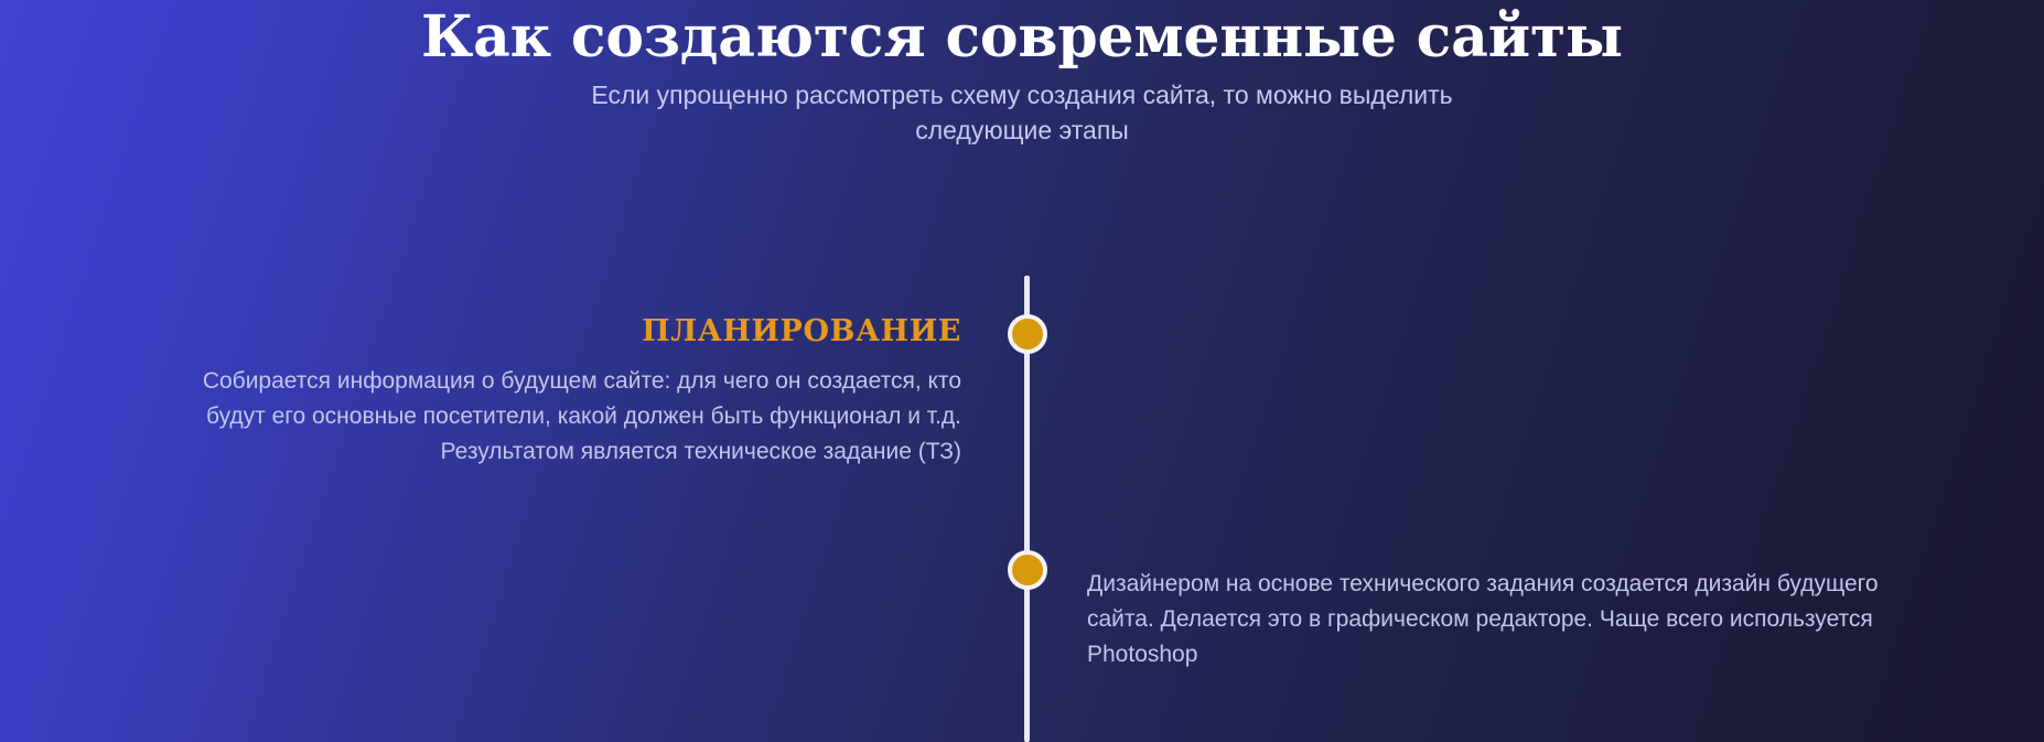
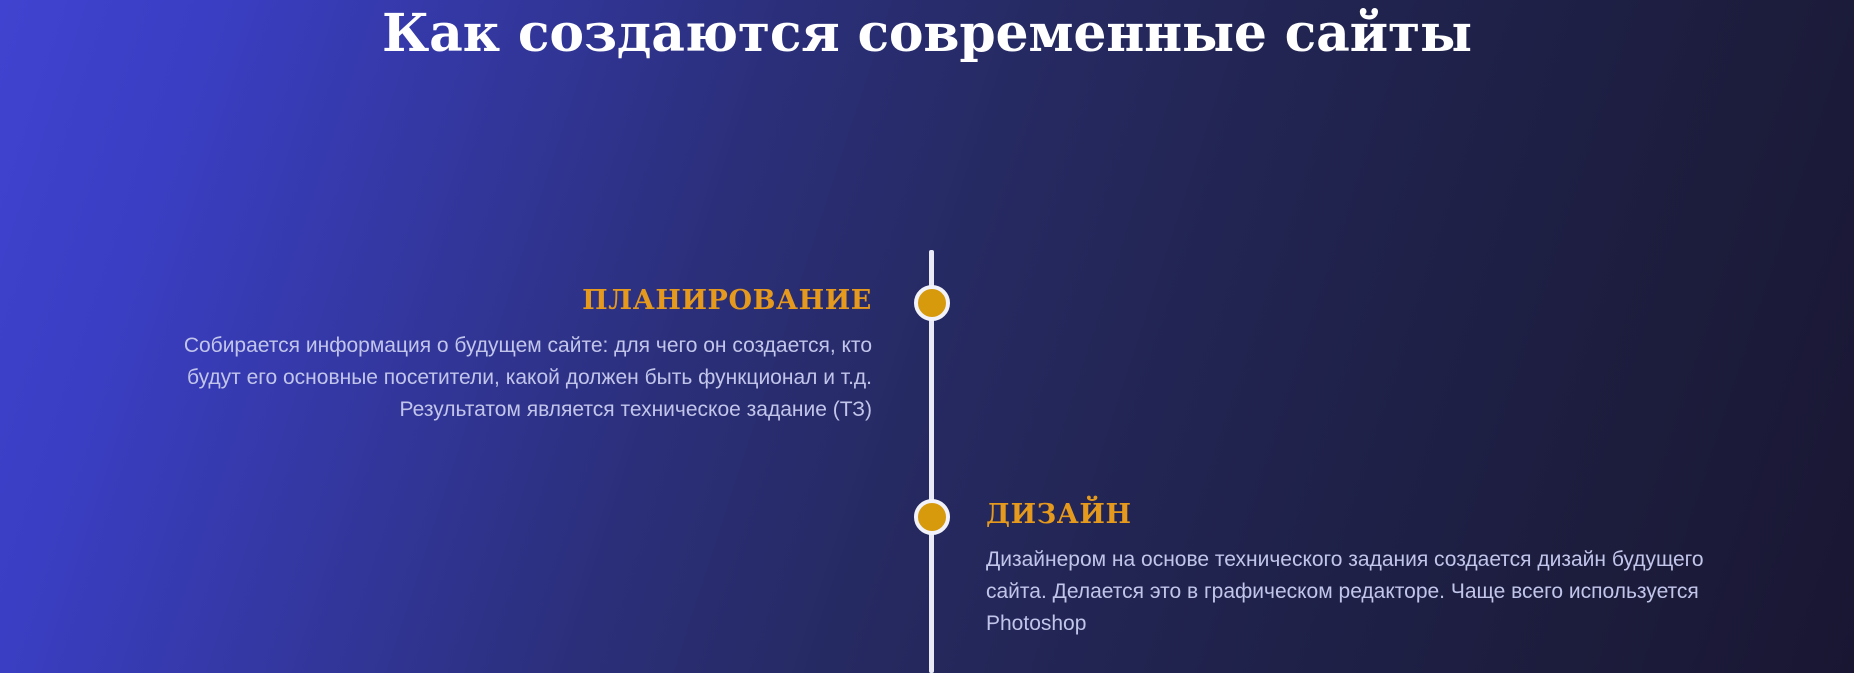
  Как создаются современные сайты
- Если упрощенно рассмотреть схему создания сайта, то можно выделить следующие этапы
  ПЛАНИРОВАНИЕ
  Собирается информация о будущем сайте: для чего он создается, кто будут его основные посетители, какой должен быть функционал и т.д. Результатом является техническое задание (ТЗ)
+ ДИЗАЙН
  Дизайнером на основе технического задания создается дизайн будущего сайта. Делается это в графическом редакторе. Чаще всего используется Photoshop
